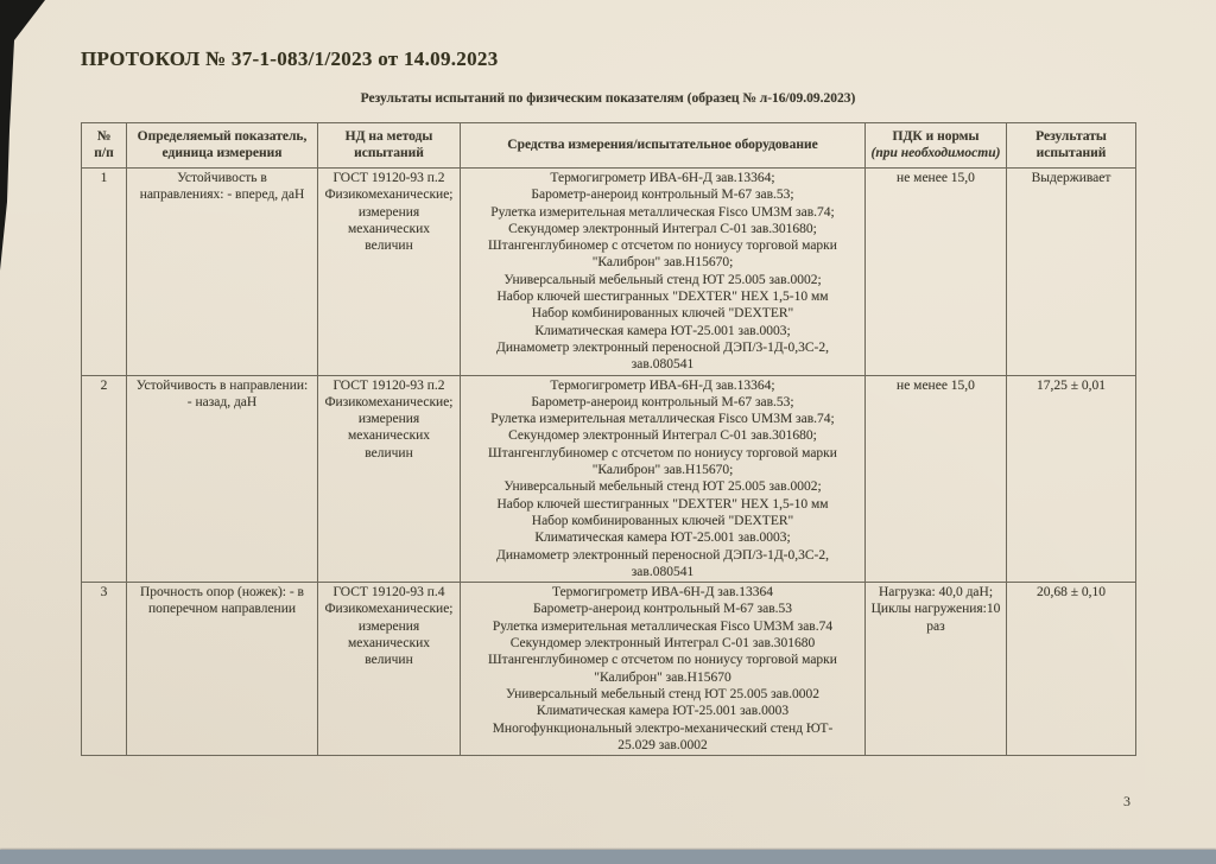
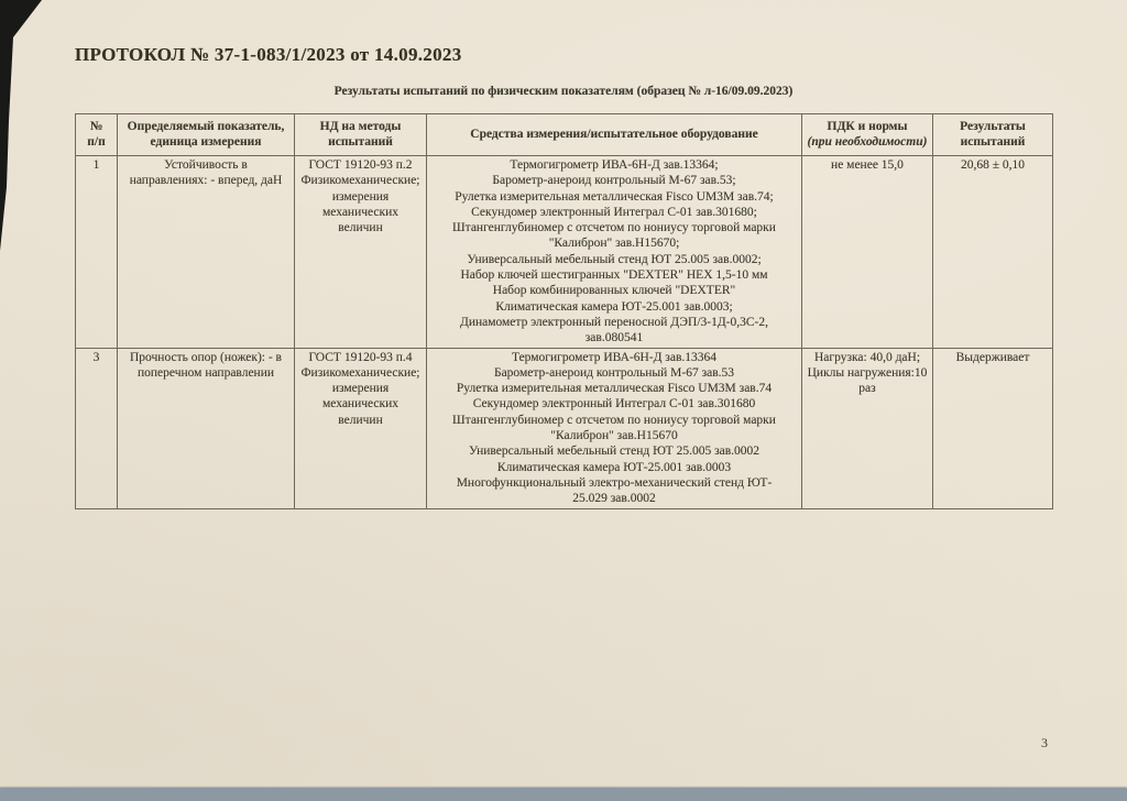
  ПРОТОКОЛ № 37-1-083/1/2023 от 14.09.2023
  Результаты испытаний по физическим показателям (образец № л-16/09.09.2023)
  № п/п	Определяемый показатель, единица измерения	НД на методы испытаний	Средства измерения/испытательное оборудование	ПДК и нормы (при необходимости)	Результаты испытаний
- 1	Устойчивость в направлениях: - вперед, даН	ГОСТ 19120-93 п.2 Физикомеханические; измерения механических величин	Термогигрометр ИВА-6Н-Д зав.13364; Барометр-анероид контрольный М-67 зав.53; Рулетка измерительная металлическая Fisco UM3M зав.74; Секундомер электронный Интеграл С-01 зав.301680; Штангенглубиномер с отсчетом по нониусу торговой марки "Калиброн" зав.Н15670; Универсальный мебельный стенд ЮТ 25.005 зав.0002; Набор ключей шестигранных "DEXTER" HEX 1,5-10 мм Набор комбинированных ключей "DEXTER" Климатическая камера ЮТ-25.001 зав.0003; Динамометр электронный переносной ДЭП/3-1Д-0,3С-2, зав.080541	не менее 15,0	Выдерживает
+ 1	Устойчивость в направлениях: - вперед, даН	ГОСТ 19120-93 п.2 Физикомеханические; измерения механических величин	Термогигрометр ИВА-6Н-Д зав.13364; Барометр-анероид контрольный М-67 зав.53; Рулетка измерительная металлическая Fisco UM3M зав.74; Секундомер электронный Интеграл С-01 зав.301680; Штангенглубиномер с отсчетом по нониусу торговой марки "Калиброн" зав.Н15670; Универсальный мебельный стенд ЮТ 25.005 зав.0002; Набор ключей шестигранных "DEXTER" HEX 1,5-10 мм Набор комбинированных ключей "DEXTER" Климатическая камера ЮТ-25.001 зав.0003; Динамометр электронный переносной ДЭП/3-1Д-0,3С-2, зав.080541	не менее 15,0	20,68 ± 0,10
- 2	Устойчивость в направлении: - назад, даН	ГОСТ 19120-93 п.2 Физикомеханические; измерения механических величин	Термогигрометр ИВА-6Н-Д зав.13364; Барометр-анероид контрольный М-67 зав.53; Рулетка измерительная металлическая Fisco UM3M зав.74; Секундомер электронный Интеграл С-01 зав.301680; Штангенглубиномер с отсчетом по нониусу торговой марки "Калиброн" зав.Н15670; Универсальный мебельный стенд ЮТ 25.005 зав.0002; Набор ключей шестигранных "DEXTER" HEX 1,5-10 мм Набор комбинированных ключей "DEXTER" Климатическая камера ЮТ-25.001 зав.0003; Динамометр электронный переносной ДЭП/3-1Д-0,3С-2, зав.080541	не менее 15,0	17,25 ± 0,01
- 3	Прочность опор (ножек): - в поперечном направлении	ГОСТ 19120-93 п.4 Физикомеханические; измерения механических величин	Термогигрометр ИВА-6Н-Д зав.13364 Барометр-анероид контрольный М-67 зав.53 Рулетка измерительная металлическая Fisco UM3M зав.74 Секундомер электронный Интеграл С-01 зав.301680 Штангенглубиномер с отсчетом по нониусу торговой марки "Калиброн" зав.Н15670 Универсальный мебельный стенд ЮТ 25.005 зав.0002 Климатическая камера ЮТ-25.001 зав.0003 Многофункциональный электро-механический стенд ЮТ- 25.029 зав.0002	Нагрузка: 40,0 даН; Циклы нагружения:10 раз	20,68 ± 0,10
+ 3	Прочность опор (ножек): - в поперечном направлении	ГОСТ 19120-93 п.4 Физикомеханические; измерения механических величин	Термогигрометр ИВА-6Н-Д зав.13364 Барометр-анероид контрольный М-67 зав.53 Рулетка измерительная металлическая Fisco UM3M зав.74 Секундомер электронный Интеграл С-01 зав.301680 Штангенглубиномер с отсчетом по нониусу торговой марки "Калиброн" зав.Н15670 Универсальный мебельный стенд ЮТ 25.005 зав.0002 Климатическая камера ЮТ-25.001 зав.0003 Многофункциональный электро-механический стенд ЮТ- 25.029 зав.0002	Нагрузка: 40,0 даН; Циклы нагружения:10 раз	Выдерживает
  3
